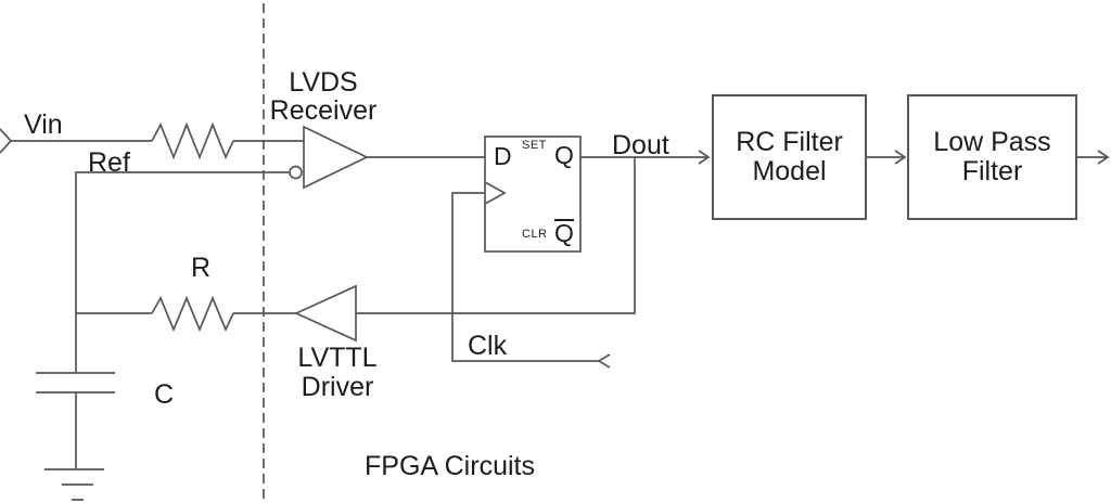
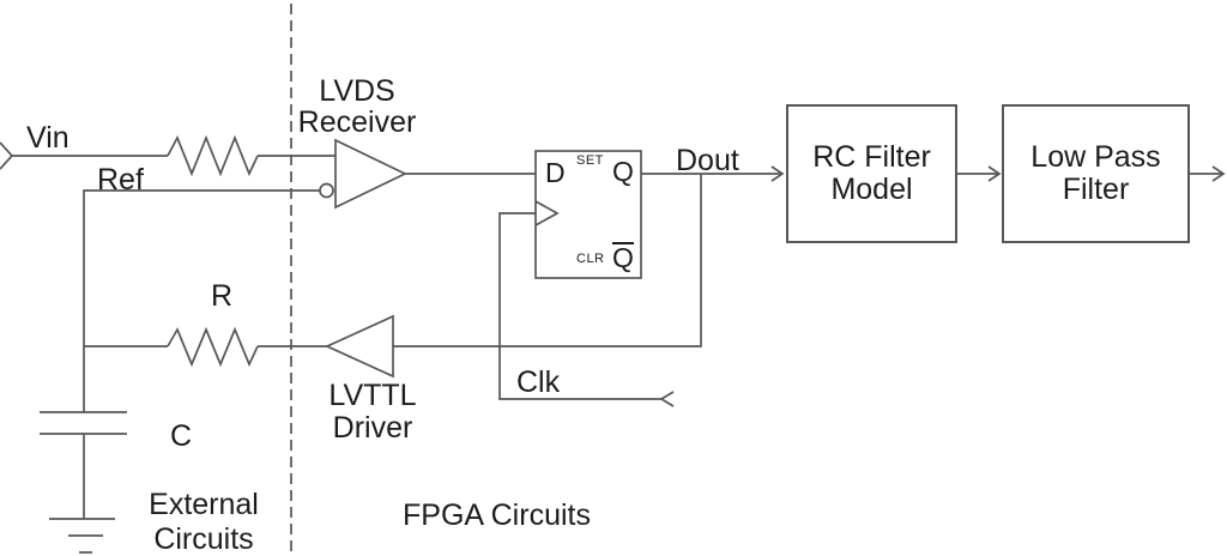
  Vin
  Ref
  LVDS
  Receiver
  R
  C
  LVTTL
  Driver
+ External
+ Circuits
  FPGA Circuits
  Clk
  Dout
  D
  SET
  Q
  CLR
  Q
  RC Filter
  Model
  Low Pass
  Filter
